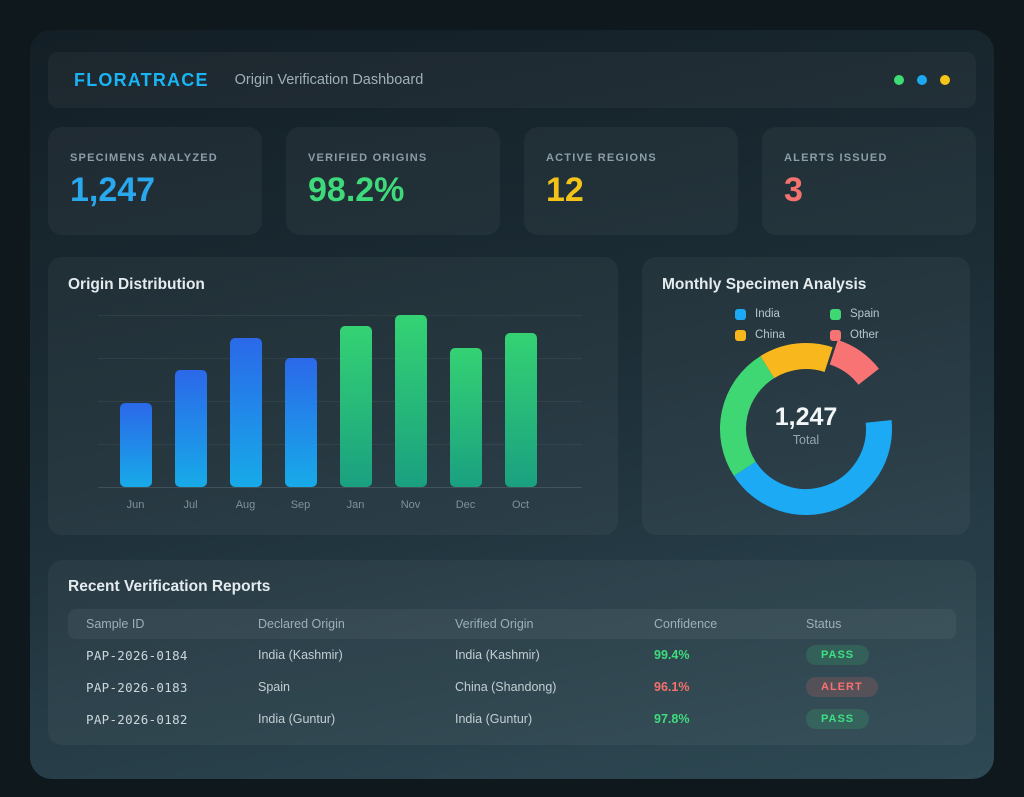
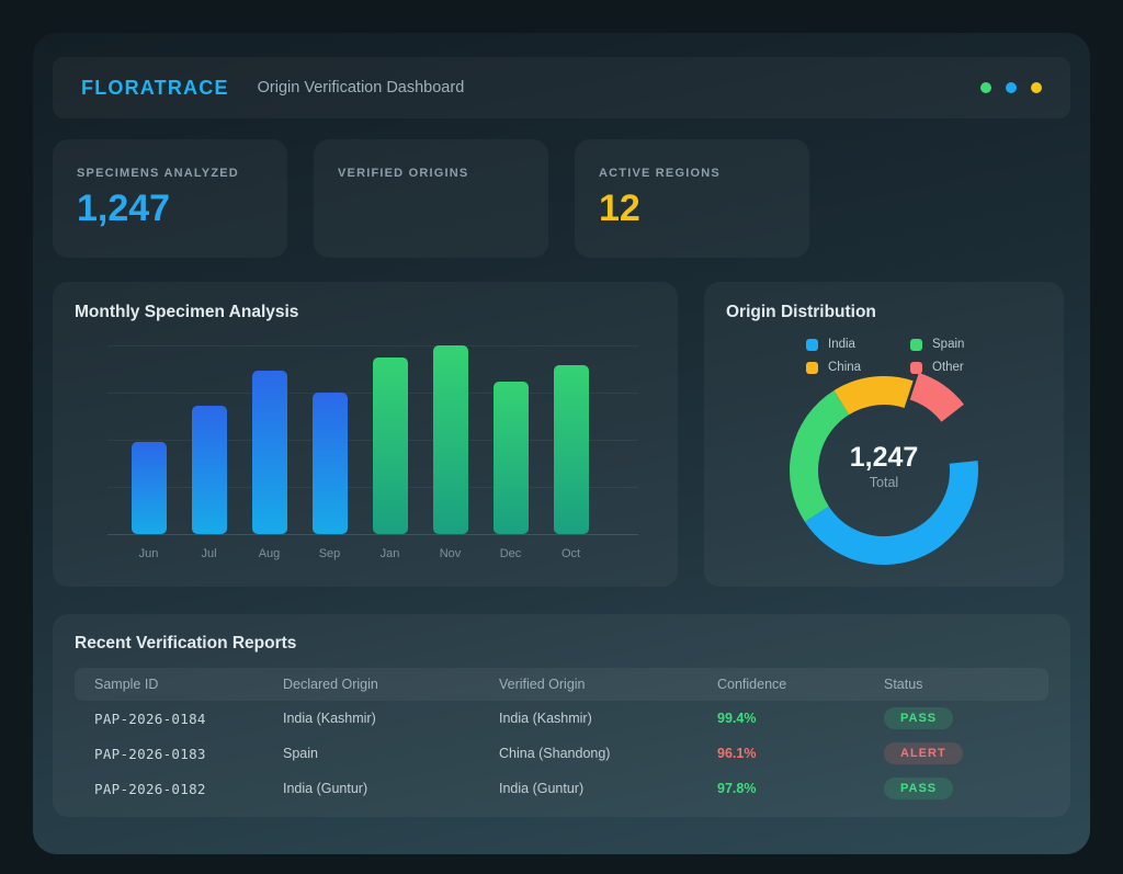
  FLORATRACE
  Origin Verification Dashboard
  SPECIMENS ANALYZED
  1,247
  VERIFIED ORIGINS
- 98.2%
  ACTIVE REGIONS
  12
- ALERTS ISSUED
- 3
- Origin Distribution
+ Monthly Specimen Analysis
  Jun
  Jul
  Aug
  Sep
  Jan
  Nov
  Dec
  Oct
- Monthly Specimen Analysis
+ Origin Distribution
  India
  Spain
  China
  Other
  1,247
  Total
  Recent Verification Reports
  Sample ID
  Declared Origin
  Verified Origin
  Confidence
  Status
  PAP-2026-0184
  India (Kashmir)
  India (Kashmir)
  99.4%
  PASS
  PAP-2026-0183
  Spain
  China (Shandong)
  96.1%
  ALERT
  PAP-2026-0182
  India (Guntur)
  India (Guntur)
  97.8%
  PASS
